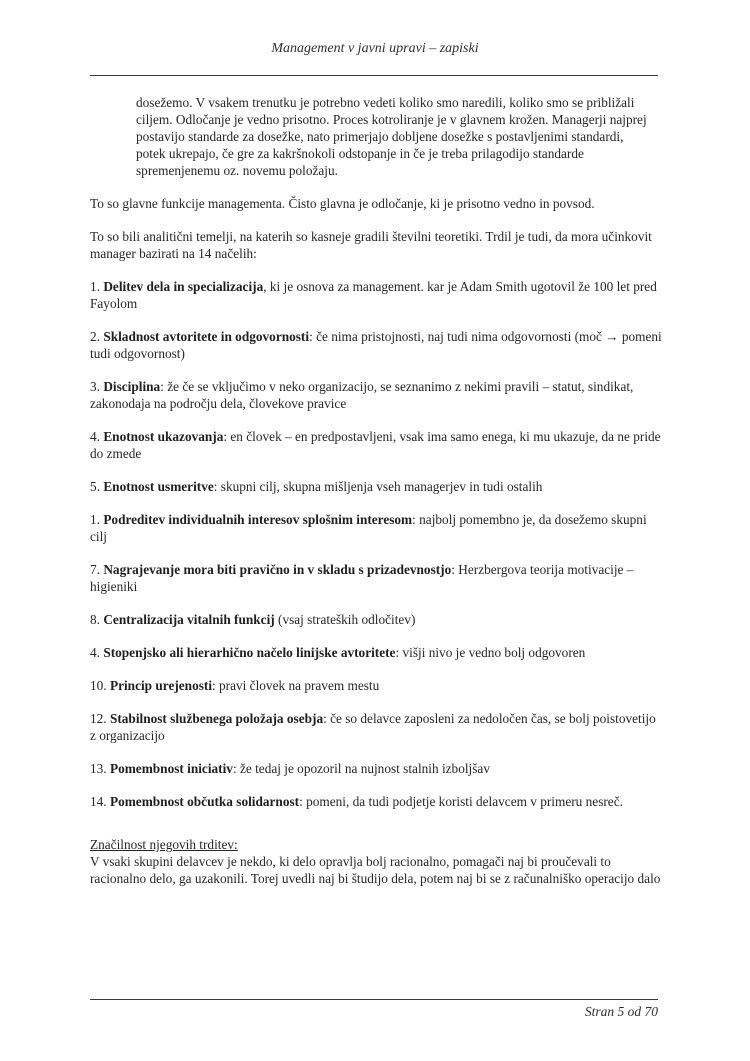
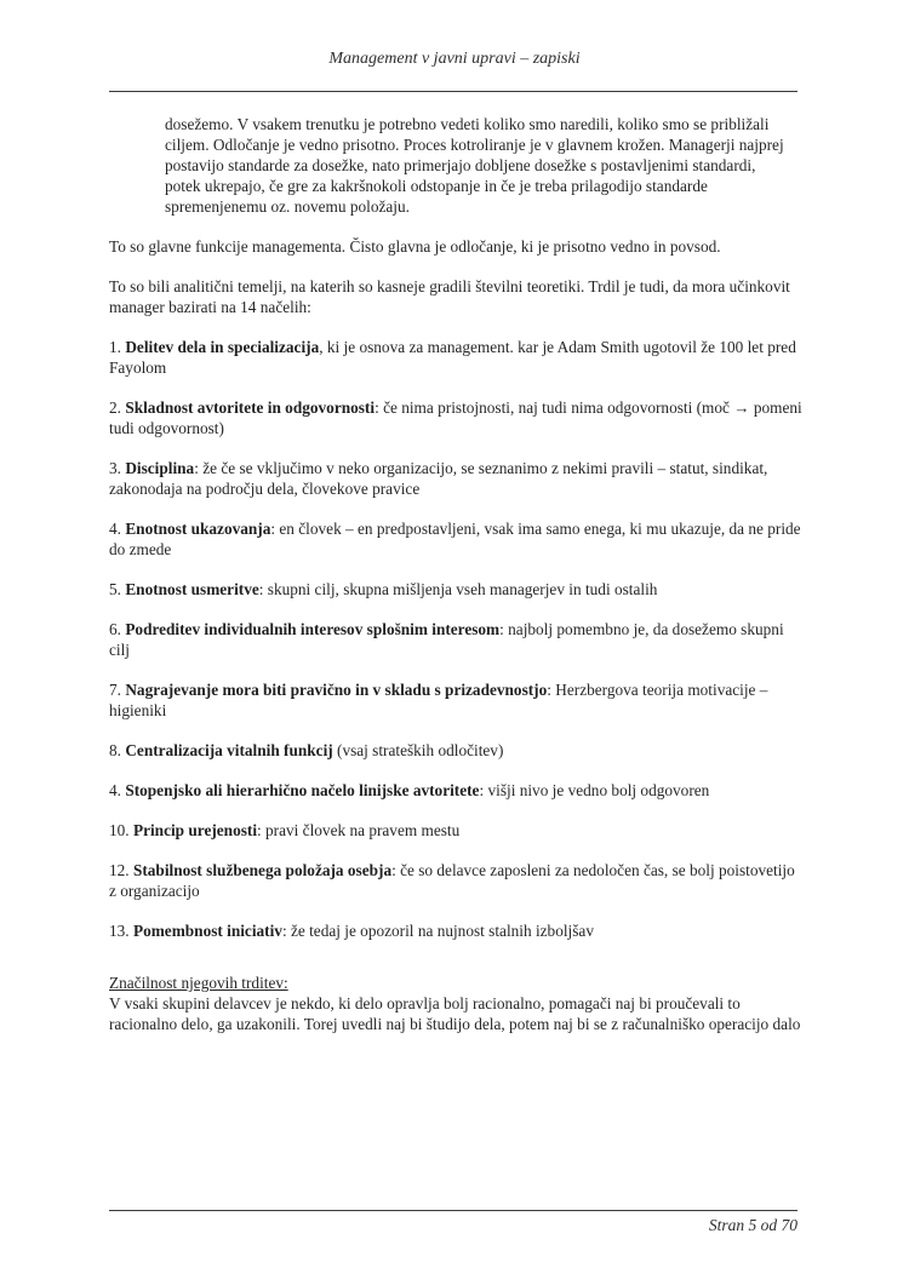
  Management v javni upravi – zapiski
  dosežemo. V vsakem trenutku je potrebno vedeti koliko smo naredili, koliko smo se približali ciljem. Odločanje je vedno prisotno. Proces kotroliranje je v glavnem krožen. Managerji najprej postavijo standarde za dosežke, nato primerjajo dobljene dosežke s postavljenimi standardi, potek ukrepajo, če gre za kakršnokoli odstopanje in če je treba prilagodijo standarde spremenjenemu oz. novemu položaju.
  To so glavne funkcije managementa. Čisto glavna je odločanje, ki je prisotno vedno in povsod.
  To so bili analitični temelji, na katerih so kasneje gradili številni teoretiki. Trdil je tudi, da mora učinkovit manager bazirati na 14 načelih:
  1. Delitev dela in specializacija, ki je osnova za management. kar je Adam Smith ugotovil že 100 let pred Fayolom
  2. Skladnost avtoritete in odgovornosti: če nima pristojnosti, naj tudi nima odgovornosti (moč → pomeni tudi odgovornost)
  3. Disciplina: že če se vključimo v neko organizacijo, se seznanimo z nekimi pravili – statut, sindikat, zakonodaja na področju dela, človekove pravice
  4. Enotnost ukazovanja: en človek – en predpostavljeni, vsak ima samo enega, ki mu ukazuje, da ne pride do zmede
  5. Enotnost usmeritve: skupni cilj, skupna mišljenja vseh managerjev in tudi ostalih
- 1. Podreditev individualnih interesov splošnim interesom: najbolj pomembno je, da dosežemo skupni cilj
+ 6. Podreditev individualnih interesov splošnim interesom: najbolj pomembno je, da dosežemo skupni cilj
  7. Nagrajevanje mora biti pravično in v skladu s prizadevnostjo: Herzbergova teorija motivacije – higieniki
  8. Centralizacija vitalnih funkcij (vsaj strateških odločitev)
  4. Stopenjsko ali hierarhično načelo linijske avtoritete: višji nivo je vedno bolj odgovoren
  10. Princip urejenosti: pravi človek na pravem mestu
  12. Stabilnost službenega položaja osebja: če so delavce zaposleni za nedoločen čas, se bolj poistovetijo z organizacijo
  13. Pomembnost iniciativ: že tedaj je opozoril na nujnost stalnih izboljšav
- 14. Pomembnost občutka solidarnost: pomeni, da tudi podjetje koristi delavcem v primeru nesreč.
  Značilnost njegovih trditev:
  V vsaki skupini delavcev je nekdo, ki delo opravlja bolj racionalno, pomagači naj bi proučevali to racionalno delo, ga uzakonili. Torej uvedli naj bi študijo dela, potem naj bi se z računalniško operacijo dalo
  Stran 5 od 70
